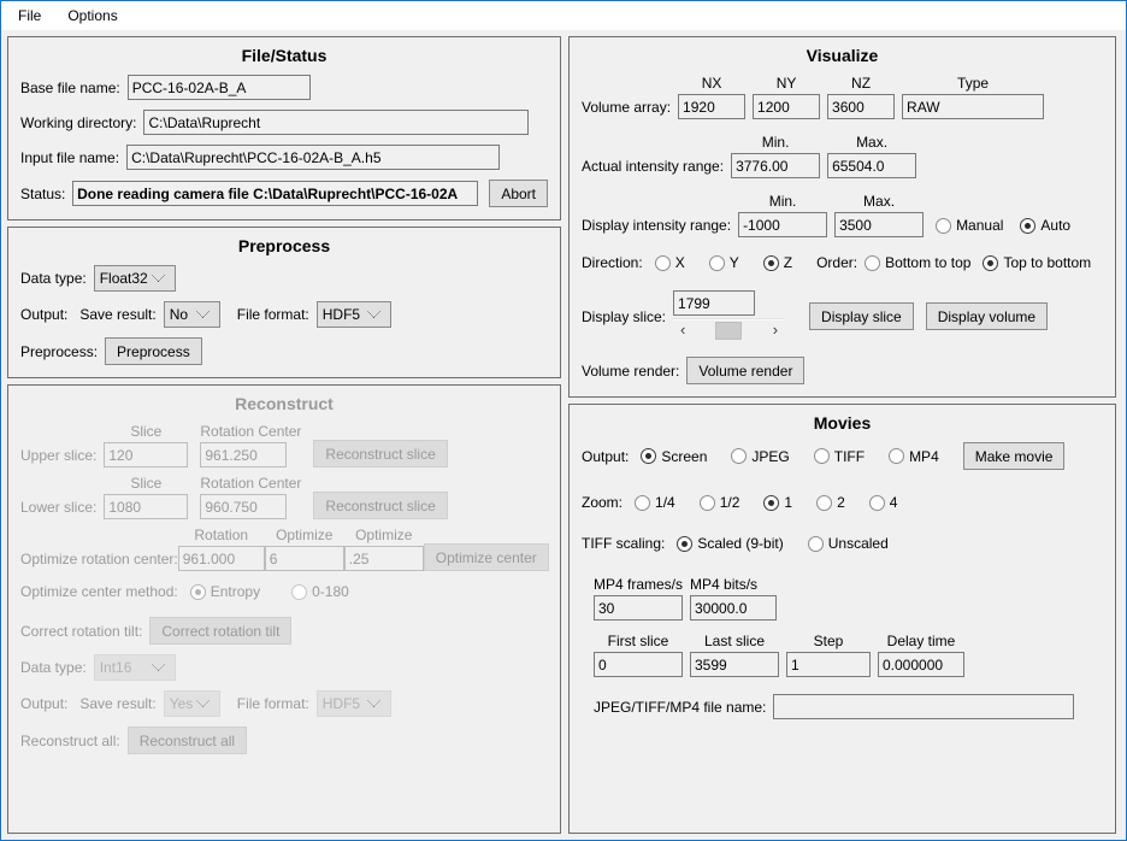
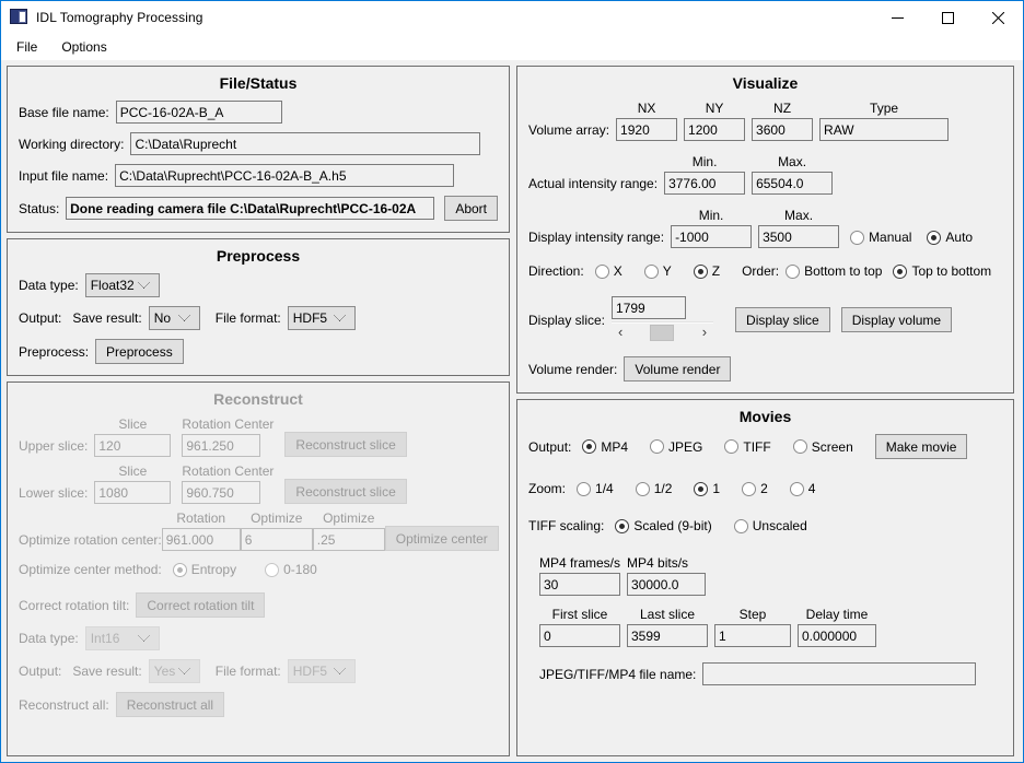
+ IDL Tomography Processing
  File
  Options
  File/Status
  Base file name:
  PCC-16-02A-B_A
  Working directory:
  C:\Data\Ruprecht
  Input file name:
  C:\Data\Ruprecht\PCC-16-02A-B_A.h5
  Status:
  Done reading camera file C:\Data\Ruprecht\PCC-16-02A
  Abort
  Preprocess
  Data type:
  Float32
  Output:
  Save result:
  No
  File format:
  HDF5
  Preprocess:
  Preprocess
  Reconstruct
  Upper slice:
  Slice
  120
  Rotation Center
  961.250
  Reconstruct slice
  Lower slice:
  Slice
  1080
  Rotation Center
  960.750
  Reconstruct slice
  Optimize rotation center:
  961.000
  6
  .25
  Optimize center
  Optimize center method:
  Entropy
  0-180
  Correct rotation tilt:
  Correct rotation tilt
  Data type:
  Int16
  Output:
  Save result:
  Yes
  File format:
  HDF5
  Reconstruct all:
  Reconstruct all
  Visualize
  Volume array:
  NX
  1920
  NY
  1200
  NZ
  3600
  Type
  RAW
  Actual intensity range:
  Min.
  3776.00
  Max.
  65504.0
  Display intensity range:
  Min.
  -1000
  Max.
  3500
  Manual
  Auto
  Direction:
  X
  Y
  Z
  Order:
  Bottom to top
  Top to bottom
  Display slice:
  1799
  ‹
  ›
  Display slice
  Display volume
  Volume render:
  Volume render
  Movies
  Output:
- Screen
+ MP4
  JPEG
  TIFF
- MP4
+ Screen
  Make movie
  Zoom:
  1/4
  1/2
  1
  2
  4
  TIFF scaling:
  Scaled (9-bit)
  Unscaled
  MP4 frames/s
  30
  MP4 bits/s
  30000.0
  First slice
  0
  Last slice
  3599
  Step
  1
  Delay time
  0.000000
  JPEG/TIFF/MP4 file name:
